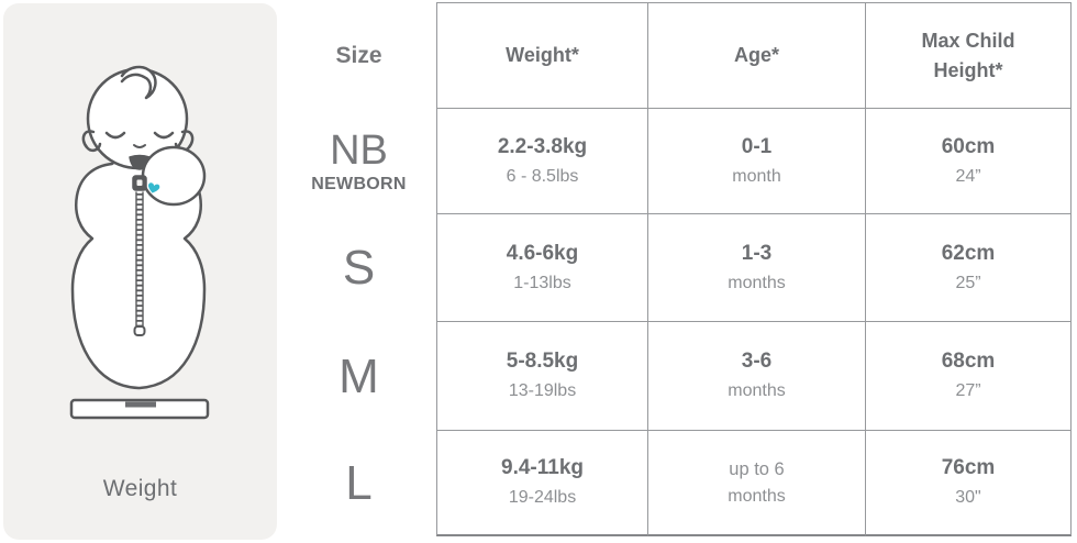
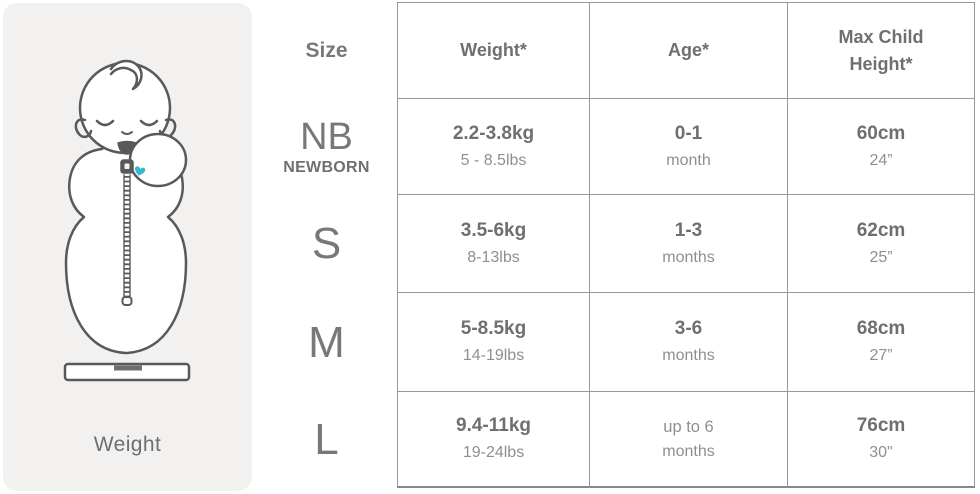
  Weight
  Size
  Weight*
  Age*
  Max Child
  Height*
  NB
  NEWBORN
  2.2-3.8kg
- 6 - 8.5lbs
+ 5 - 8.5lbs
  0-1
  month
  60cm
  24”
  S
- 4.6-6kg
+ 3.5-6kg
- 1-13lbs
+ 8-13lbs
  1-3
  months
  62cm
  25”
  M
  5-8.5kg
- 13-19lbs
+ 14-19lbs
  3-6
  months
  68cm
  27”
  L
  9.4-11kg
  19-24lbs
  up to 6
  months
  76cm
  30"
